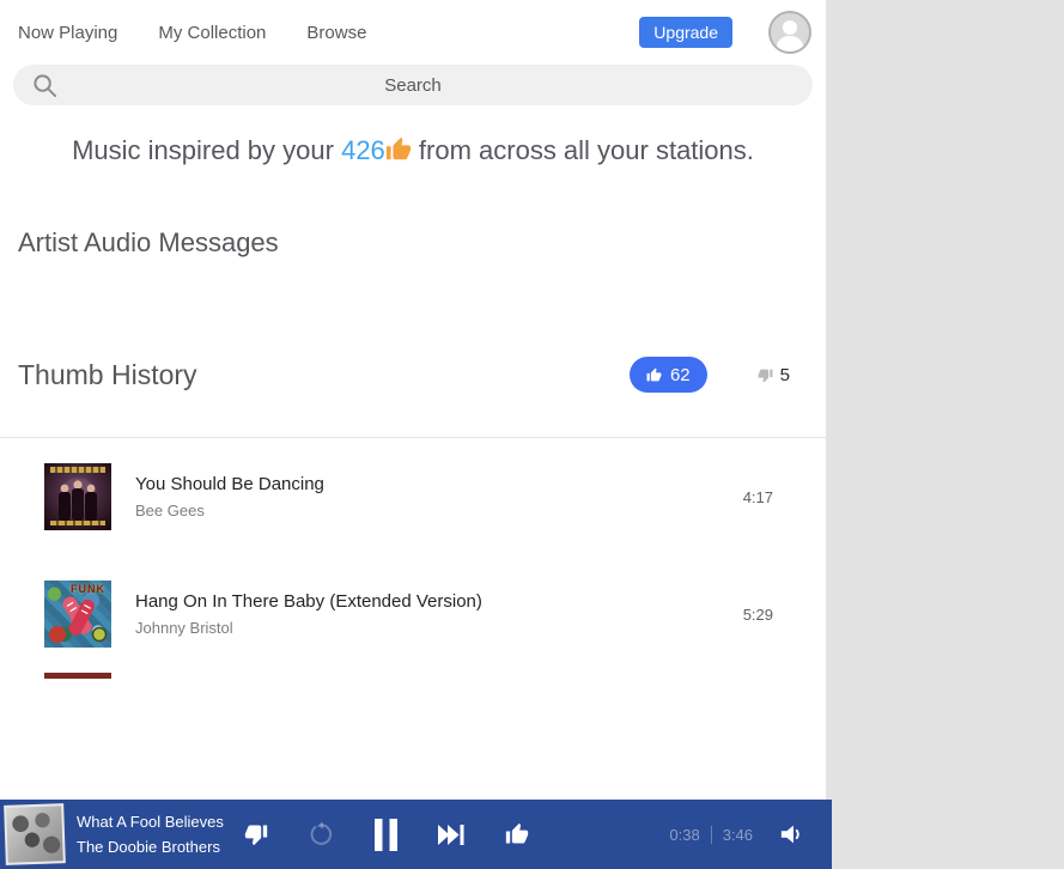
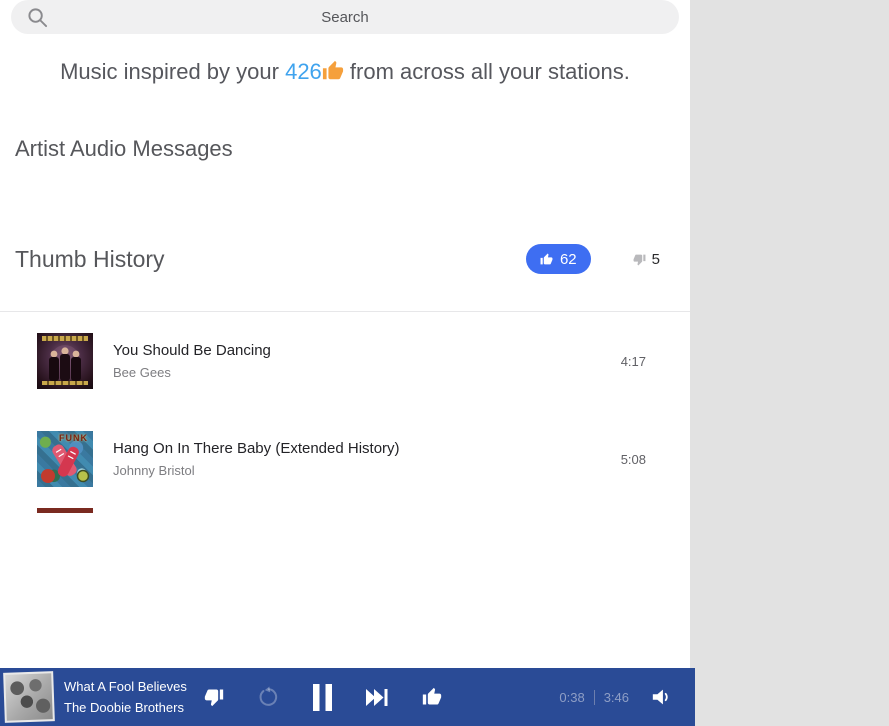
- Now Playing
- My Collection
- Browse
- Upgrade
  Search
  Music inspired by your 426 from across all your stations.
  Artist Audio Messages
  Thumb History
  62
  5
  You Should Be Dancing
  Bee Gees
  4:17
  FUNK
- Hang On In There Baby (Extended Version)
+ Hang On In There Baby (Extended History)
  Johnny Bristol
- 5:29
+ 5:08
  What A Fool Believes
  The Doobie Brothers
  0:38
  3:46
